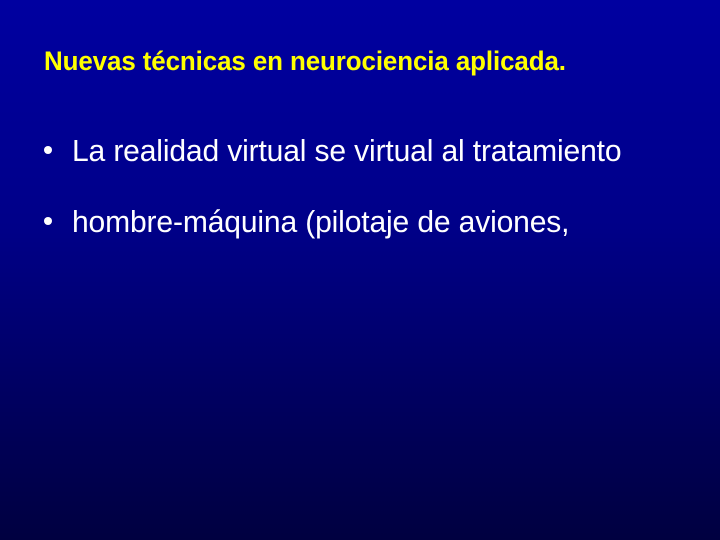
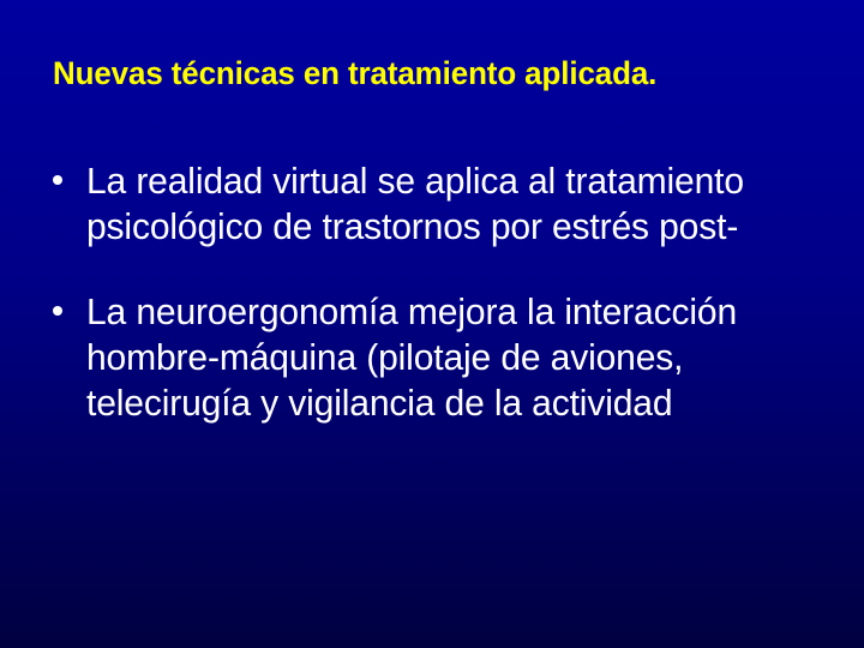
- Nuevas técnicas en neurociencia aplicada.
+ Nuevas técnicas en tratamiento aplicada.
- La realidad virtual se virtual al tratamiento
+ La realidad virtual se aplica al tratamiento
+ psicológico de trastornos por estrés post-
+ La neuroergonomía mejora la interacción
  hombre-máquina (pilotaje de aviones,
+ telecirugía y vigilancia de la actividad
